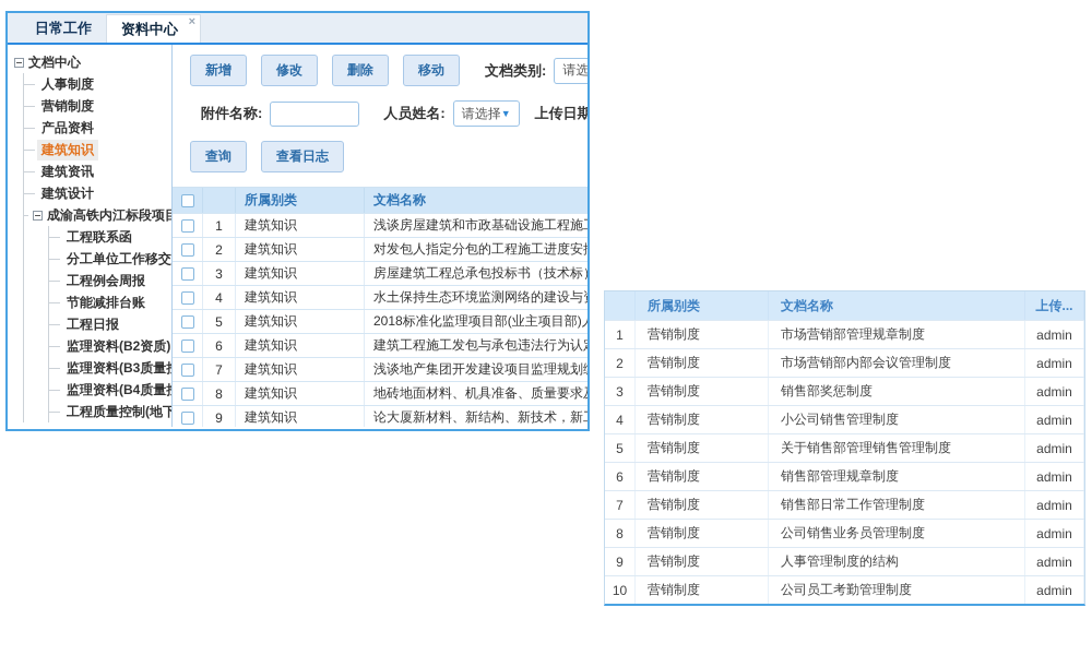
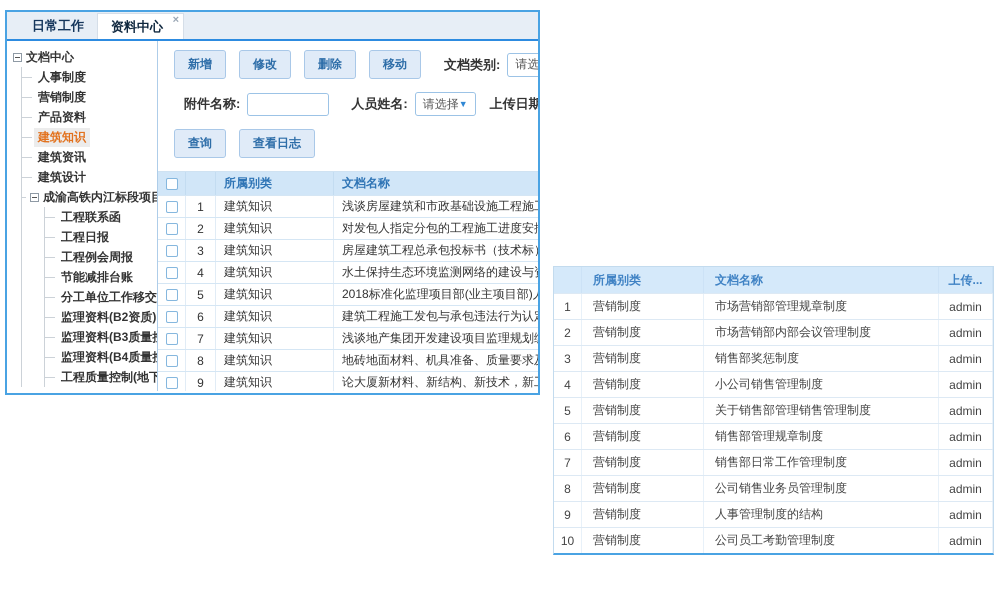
  日常工作
  资料中心
  ×
  文档中心
  人事制度
  营销制度
  产品资料
  建筑知识
  建筑资讯
  建筑设计
  成渝高铁内江标段项
  工程联系函
- 分工单位工作移交
+ 工程日报
  工程例会周报
  节能减排台账
- 工程日报
+ 分工单位工作移交
  监理资料(B2资质)
  监理资料(B3质量
  监理资料(B4质量
  工程质量控制(地下
  新增
  修改
  删除
  移动
  文档类别:
  附件名称:
  人员姓名:
  请选择
  ▼
  上传日期
  查询
  查看日志
  所属别类
  文档名称
  1
  建筑知识
  浅谈房屋建筑和市政基础设施工程施
  2
  建筑知识
  对发包人指定分包的工程施工进度安
  3
  建筑知识
  房屋建筑工程总承包投标书（技术标
  4
  建筑知识
  水土保持生态环境监测网络的建设与
  5
  建筑知识
  2018标准化监理项目部(业主项目部)
  6
  建筑知识
  建筑工程施工发包与承包违法行为认
  7
  建筑知识
  浅谈地产集团开发建设项目监理规划
  8
  建筑知识
  地砖地面材料、机具准备、质量要求
  9
  建筑知识
  论大厦新材料、新结构、新技术，新
  所属别类
  文档名称
  上传...
  1
  营销制度
  市场营销部管理规章制度
  admin
  2
  营销制度
  市场营销部内部会议管理制度
  admin
  3
  营销制度
  销售部奖惩制度
  admin
  4
  营销制度
  小公司销售管理制度
  admin
  5
  营销制度
  关于销售部管理销售管理制度
  admin
  6
  营销制度
  销售部管理规章制度
  admin
  7
  营销制度
  销售部日常工作管理制度
  admin
  8
  营销制度
  公司销售业务员管理制度
  admin
  9
  营销制度
  人事管理制度的结构
  admin
  10
  营销制度
  公司员工考勤管理制度
  admin
